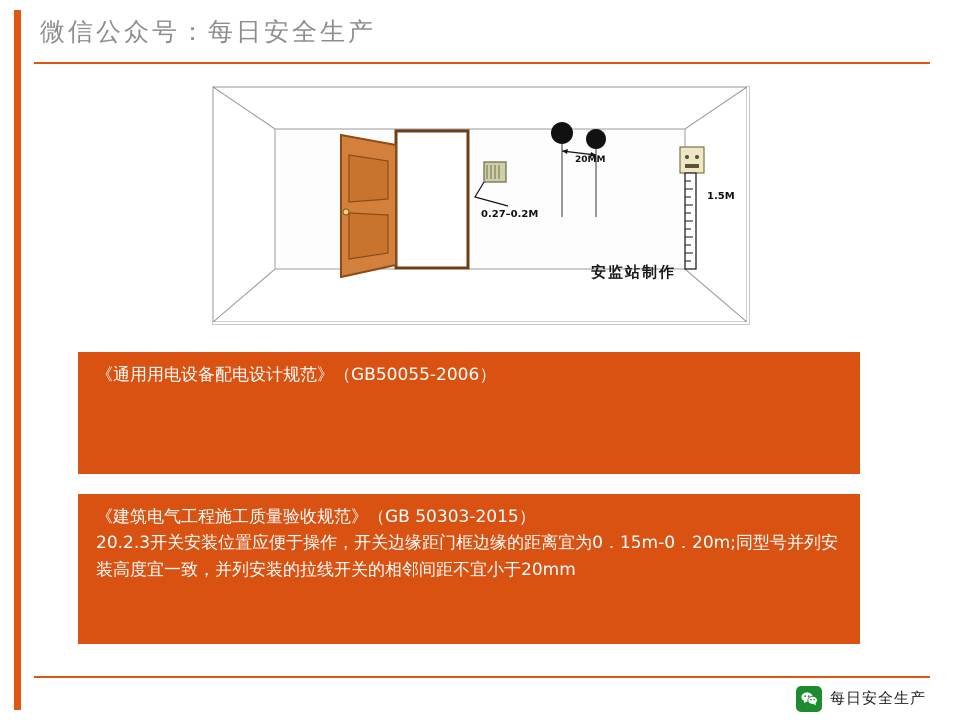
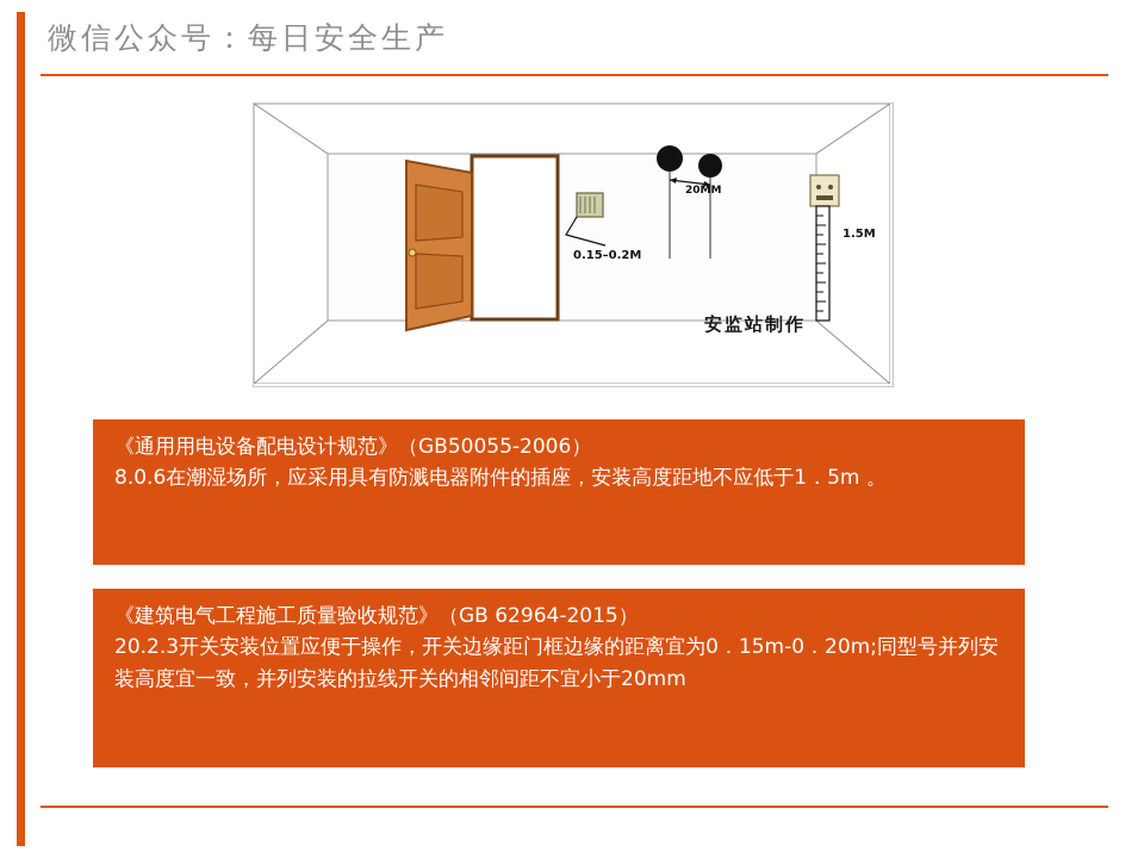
  微信公众号：每日安全生产
- 0.27–0.2M
+ 0.15–0.2M
  20MM
  1.5M
  安监站制作
  《通用用电设备配电设计规范》（GB50055-2006）
+ 8.0.6在潮湿场所，应采用具有防溅电器附件的插座，安装高度距地不应低于1．5m 。
- 《建筑电气工程施工质量验收规范》（GB 50303-2015）
+ 《建筑电气工程施工质量验收规范》（GB 62964-2015）
  20.2.3开关安装位置应便于操作，开关边缘距门框边缘的距离宜为0．15m-0．20m;同型号并列安装高度宜一致，并列安装的拉线开关的相邻间距不宜小于20mm
- 每日安全生产
